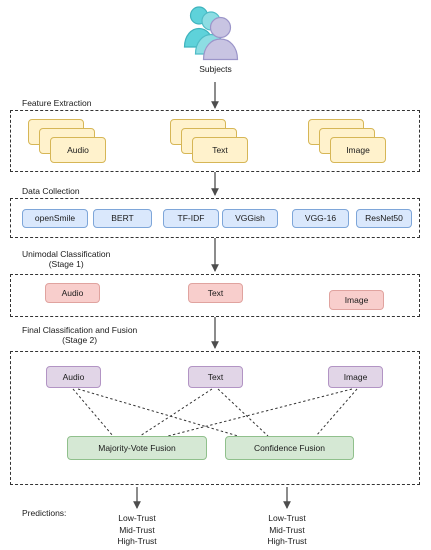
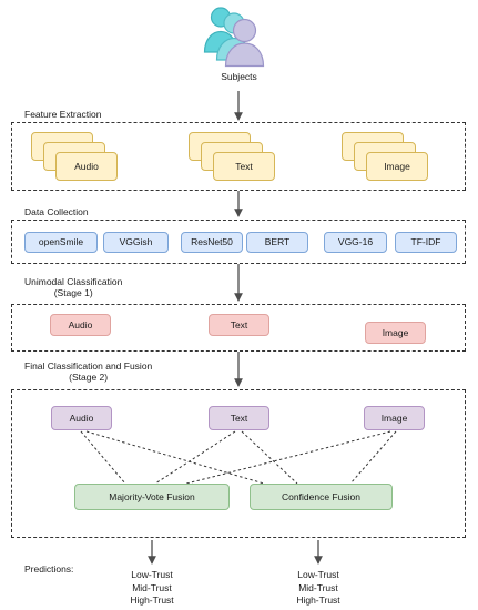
  Subjects
  Feature Extraction
  Audio
  Text
  Image
  Data Collection
  openSmile
- BERT
+ VGGish
- TF-IDF
+ ResNet50
- VGGish
+ BERT
  VGG-16
- ResNet50
+ TF-IDF
  Unimodal Classification
  (Stage 1)
  Audio
  Text
  Image
  Final Classification and Fusion
  (Stage 2)
  Audio
  Text
  Image
  Majority-Vote Fusion
  Confidence Fusion
  Predictions:
  Low-Trust
  Mid-Trust
  High-Trust
  Low-Trust
  Mid-Trust
  High-Trust
